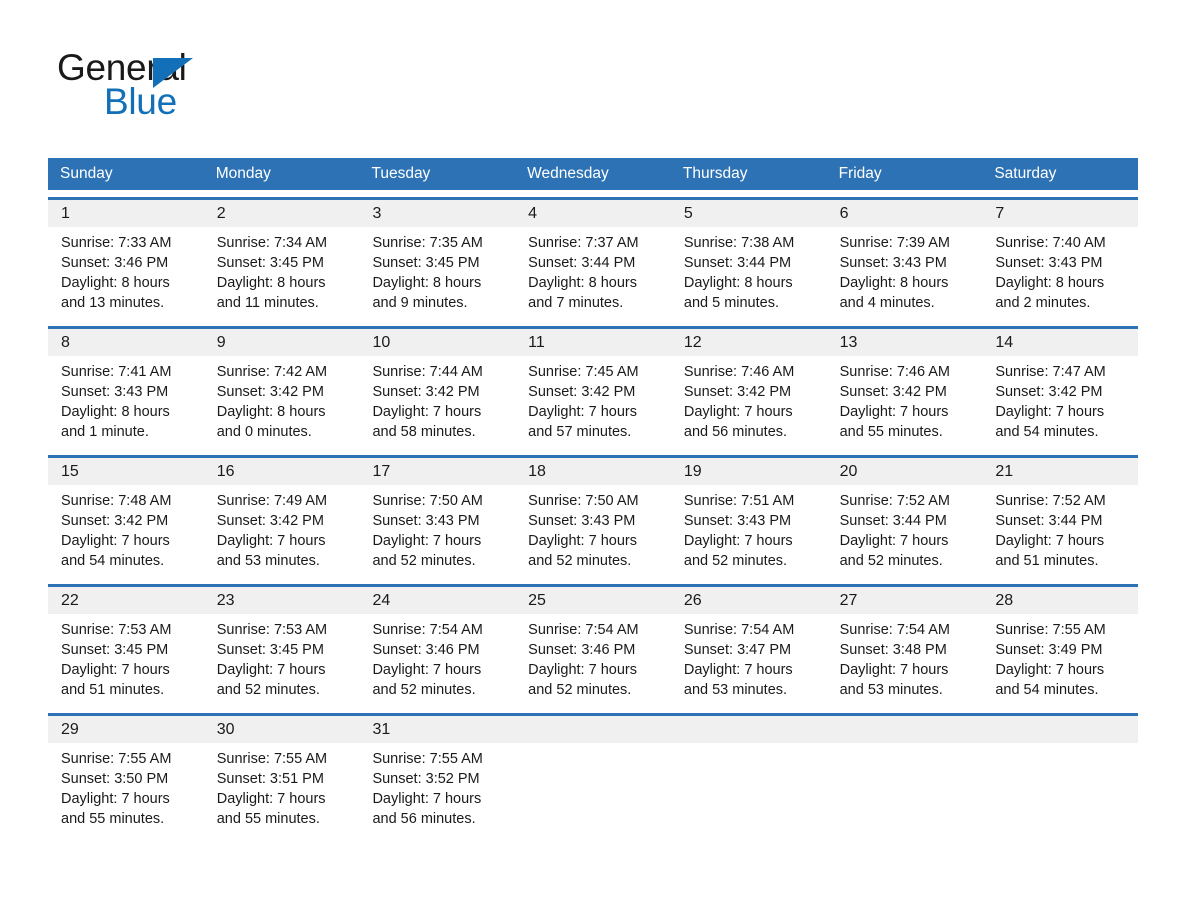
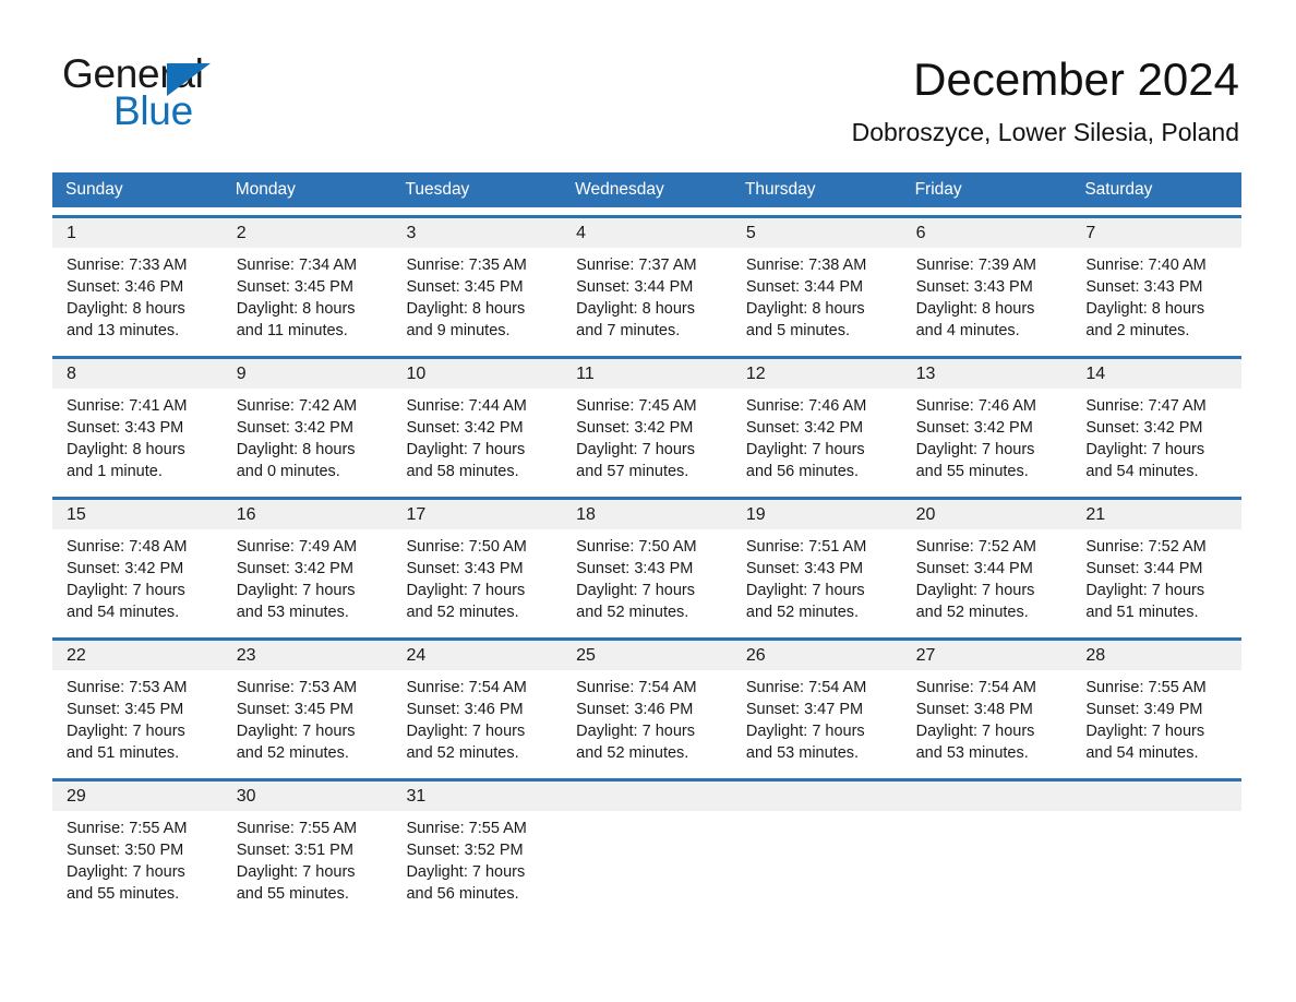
  General
  Blue
+ December 2024
+ Dobroszyce, Lower Silesia, Poland
  Sunday
  Monday
  Tuesday
  Wednesday
  Thursday
  Friday
  Saturday
  1
  2
  3
  4
  5
  6
  7
  Sunrise: 7:33 AM
  Sunset: 3:46 PM
  Daylight: 8 hours
  and 13 minutes.
  Sunrise: 7:34 AM
  Sunset: 3:45 PM
  Daylight: 8 hours
  and 11 minutes.
  Sunrise: 7:35 AM
  Sunset: 3:45 PM
  Daylight: 8 hours
  and 9 minutes.
  Sunrise: 7:37 AM
  Sunset: 3:44 PM
  Daylight: 8 hours
  and 7 minutes.
  Sunrise: 7:38 AM
  Sunset: 3:44 PM
  Daylight: 8 hours
  and 5 minutes.
  Sunrise: 7:39 AM
  Sunset: 3:43 PM
  Daylight: 8 hours
  and 4 minutes.
  Sunrise: 7:40 AM
  Sunset: 3:43 PM
  Daylight: 8 hours
  and 2 minutes.
  8
  9
  10
  11
  12
  13
  14
  Sunrise: 7:41 AM
  Sunset: 3:43 PM
  Daylight: 8 hours
  and 1 minute.
  Sunrise: 7:42 AM
  Sunset: 3:42 PM
  Daylight: 8 hours
  and 0 minutes.
  Sunrise: 7:44 AM
  Sunset: 3:42 PM
  Daylight: 7 hours
  and 58 minutes.
  Sunrise: 7:45 AM
  Sunset: 3:42 PM
  Daylight: 7 hours
  and 57 minutes.
  Sunrise: 7:46 AM
  Sunset: 3:42 PM
  Daylight: 7 hours
  and 56 minutes.
  Sunrise: 7:46 AM
  Sunset: 3:42 PM
  Daylight: 7 hours
  and 55 minutes.
  Sunrise: 7:47 AM
  Sunset: 3:42 PM
  Daylight: 7 hours
  and 54 minutes.
  15
  16
  17
  18
  19
  20
  21
  Sunrise: 7:48 AM
  Sunset: 3:42 PM
  Daylight: 7 hours
  and 54 minutes.
  Sunrise: 7:49 AM
  Sunset: 3:42 PM
  Daylight: 7 hours
  and 53 minutes.
  Sunrise: 7:50 AM
  Sunset: 3:43 PM
  Daylight: 7 hours
  and 52 minutes.
  Sunrise: 7:50 AM
  Sunset: 3:43 PM
  Daylight: 7 hours
  and 52 minutes.
  Sunrise: 7:51 AM
  Sunset: 3:43 PM
  Daylight: 7 hours
  and 52 minutes.
  Sunrise: 7:52 AM
  Sunset: 3:44 PM
  Daylight: 7 hours
  and 52 minutes.
  Sunrise: 7:52 AM
  Sunset: 3:44 PM
  Daylight: 7 hours
  and 51 minutes.
  22
  23
  24
  25
  26
  27
  28
  Sunrise: 7:53 AM
  Sunset: 3:45 PM
  Daylight: 7 hours
  and 51 minutes.
  Sunrise: 7:53 AM
  Sunset: 3:45 PM
  Daylight: 7 hours
  and 52 minutes.
  Sunrise: 7:54 AM
  Sunset: 3:46 PM
  Daylight: 7 hours
  and 52 minutes.
  Sunrise: 7:54 AM
  Sunset: 3:46 PM
  Daylight: 7 hours
  and 52 minutes.
  Sunrise: 7:54 AM
  Sunset: 3:47 PM
  Daylight: 7 hours
  and 53 minutes.
  Sunrise: 7:54 AM
  Sunset: 3:48 PM
  Daylight: 7 hours
  and 53 minutes.
  Sunrise: 7:55 AM
  Sunset: 3:49 PM
  Daylight: 7 hours
  and 54 minutes.
  29
  30
  31
  Sunrise: 7:55 AM
  Sunset: 3:50 PM
  Daylight: 7 hours
  and 55 minutes.
  Sunrise: 7:55 AM
  Sunset: 3:51 PM
  Daylight: 7 hours
  and 55 minutes.
  Sunrise: 7:55 AM
  Sunset: 3:52 PM
  Daylight: 7 hours
  and 56 minutes.
